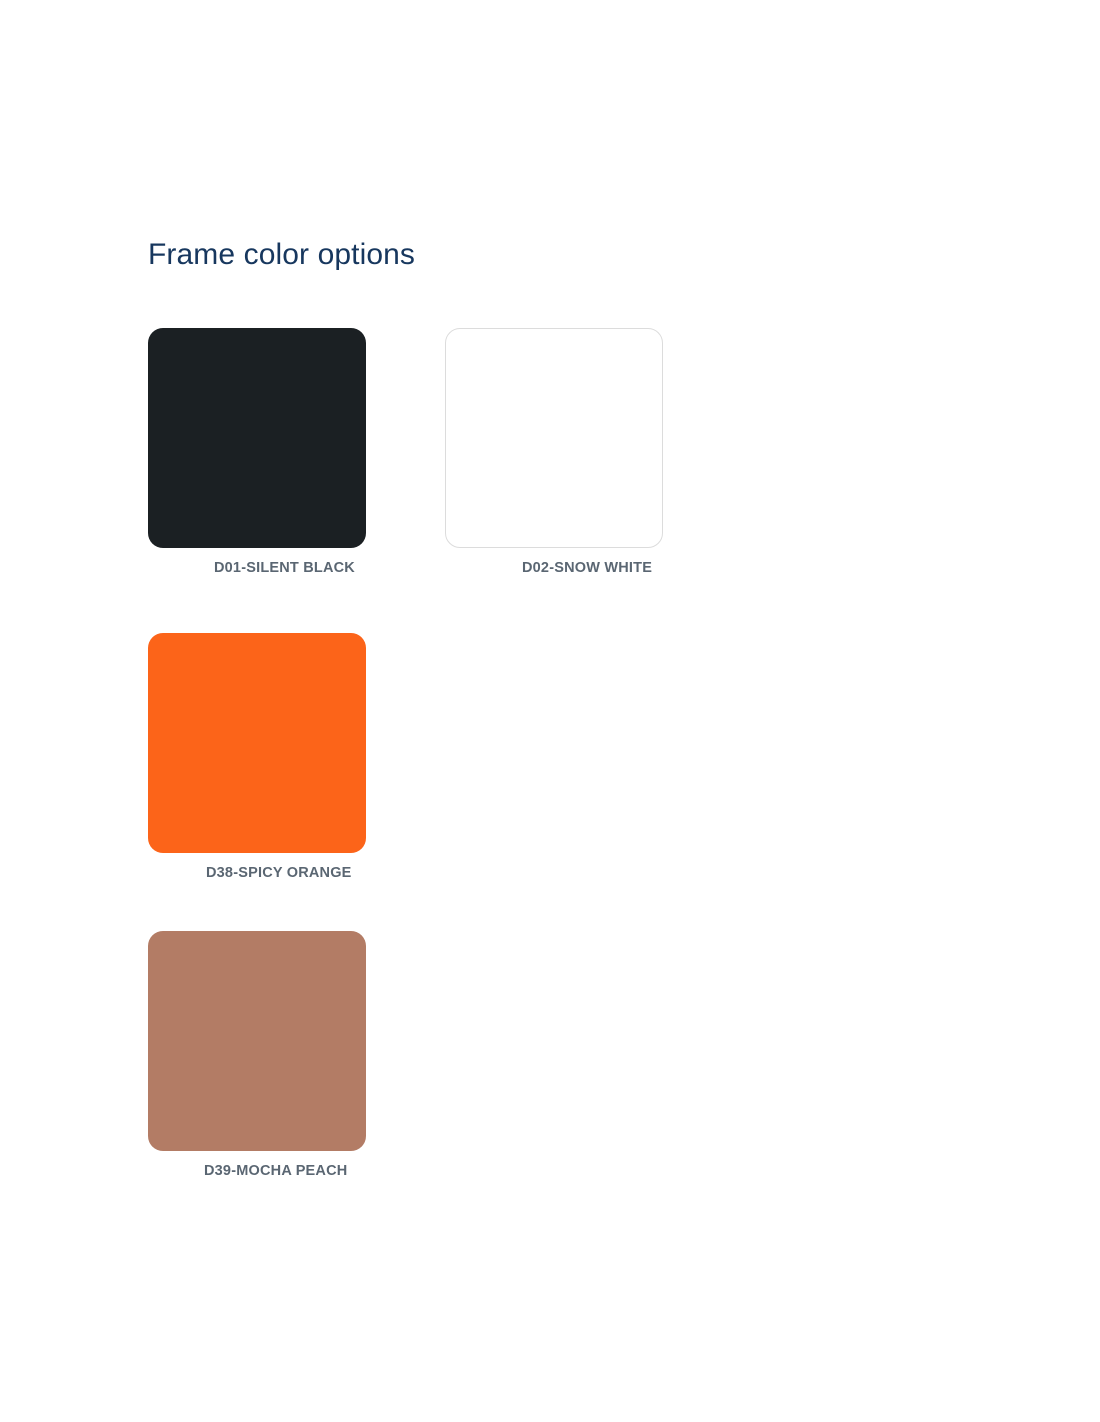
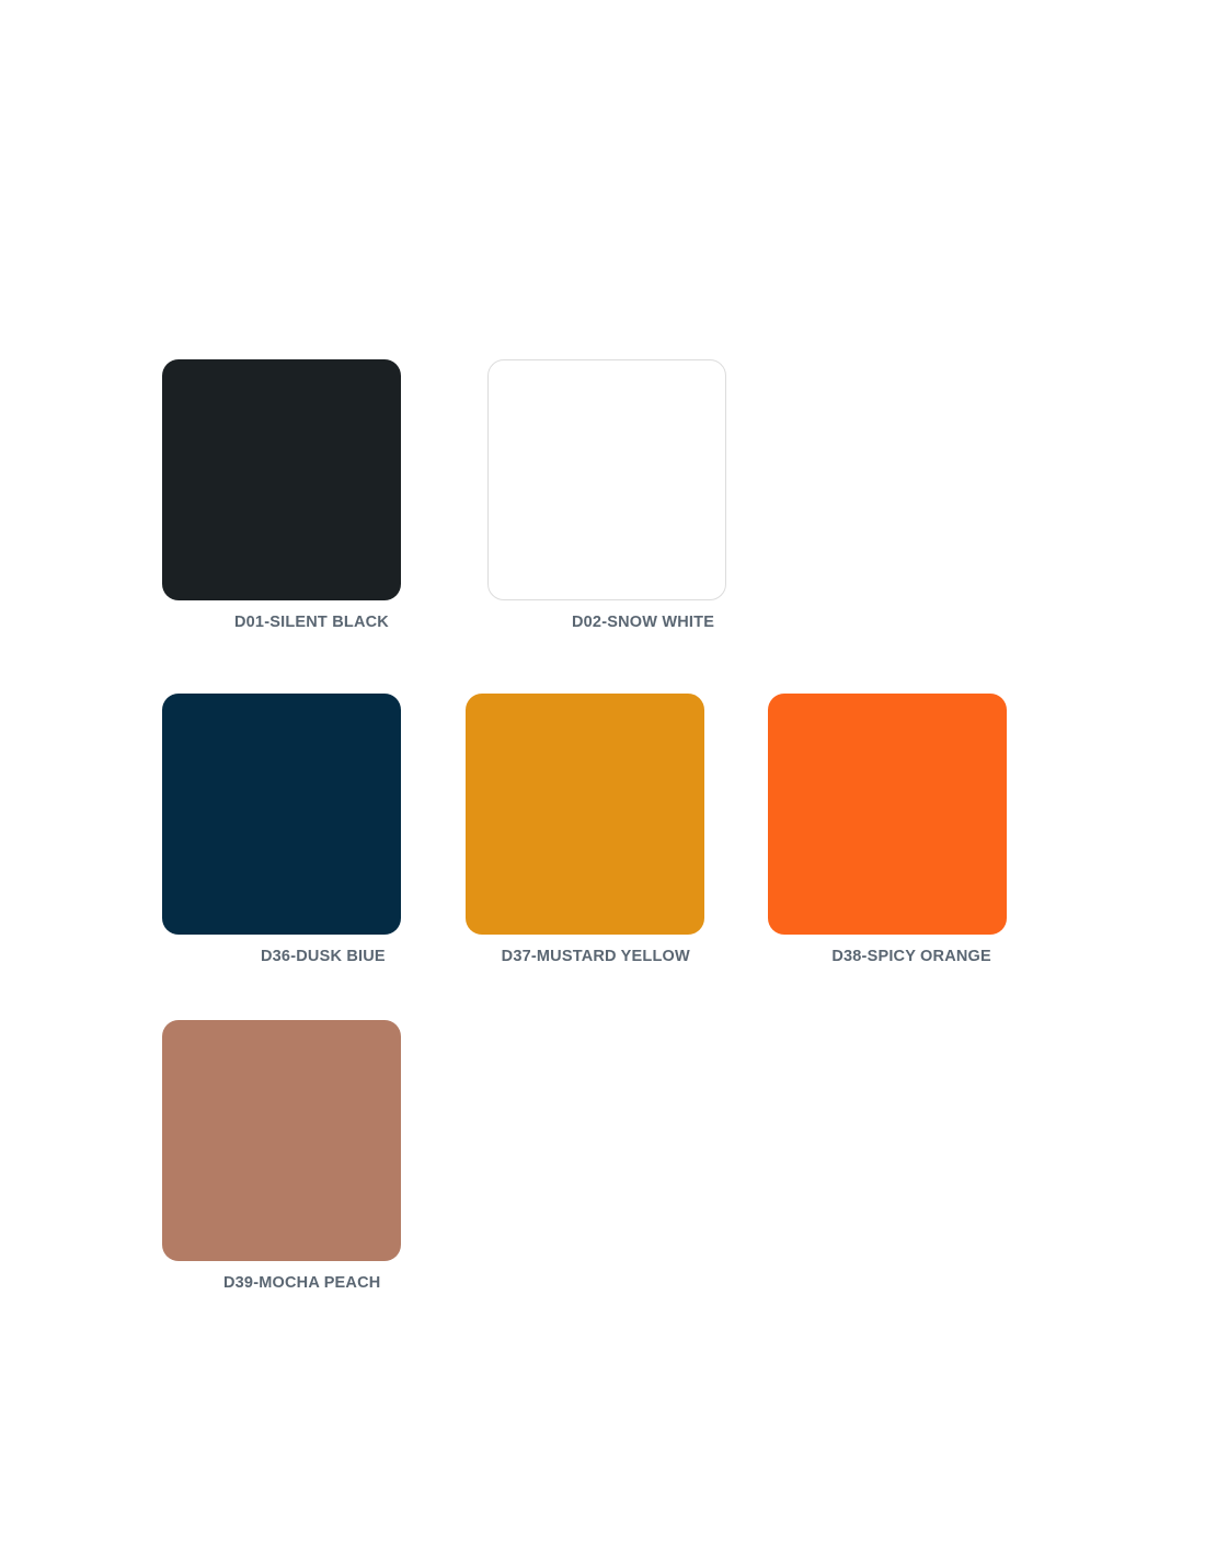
- Frame color options
  D01-SILENT BLACK
  D02-SNOW WHITE
+ D36-DUSK BIUE
+ D37-MUSTARD YELLOW
  D38-SPICY ORANGE
  D39-MOCHA PEACH
